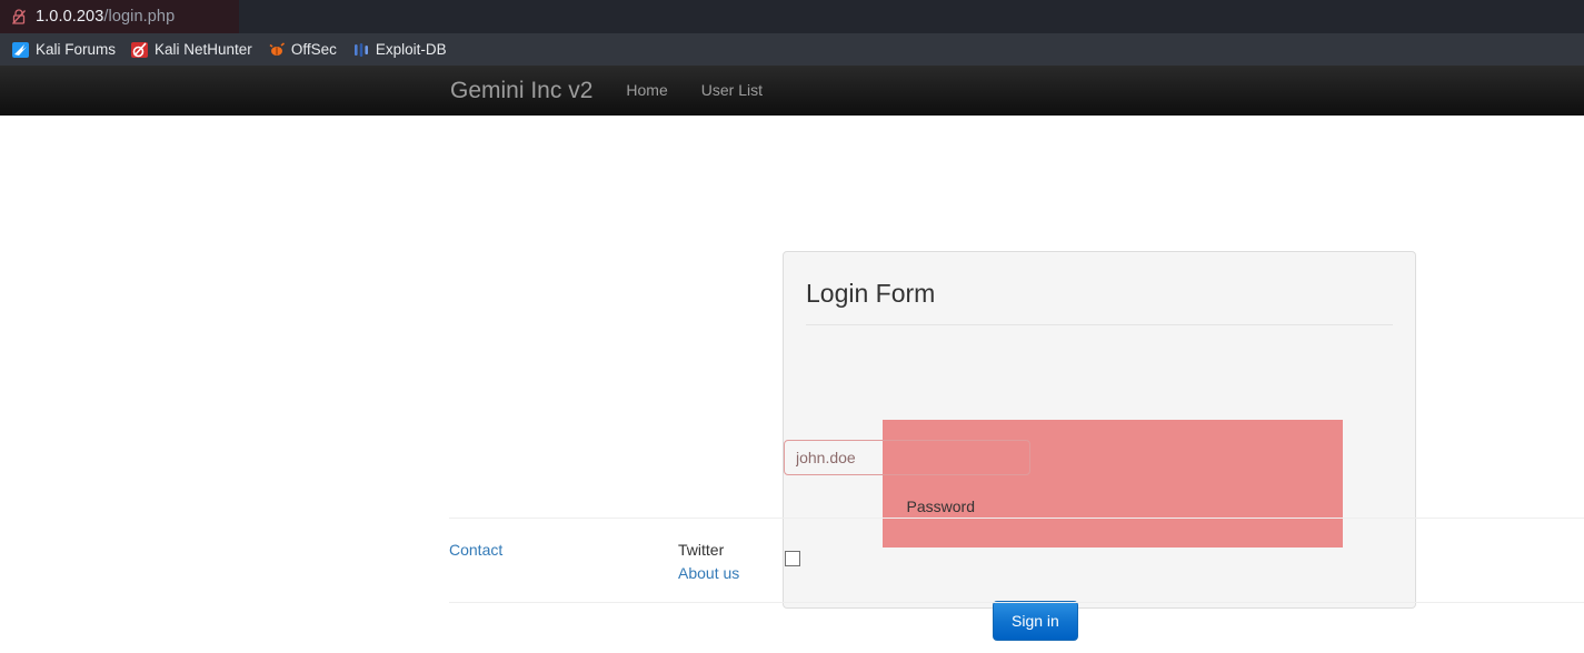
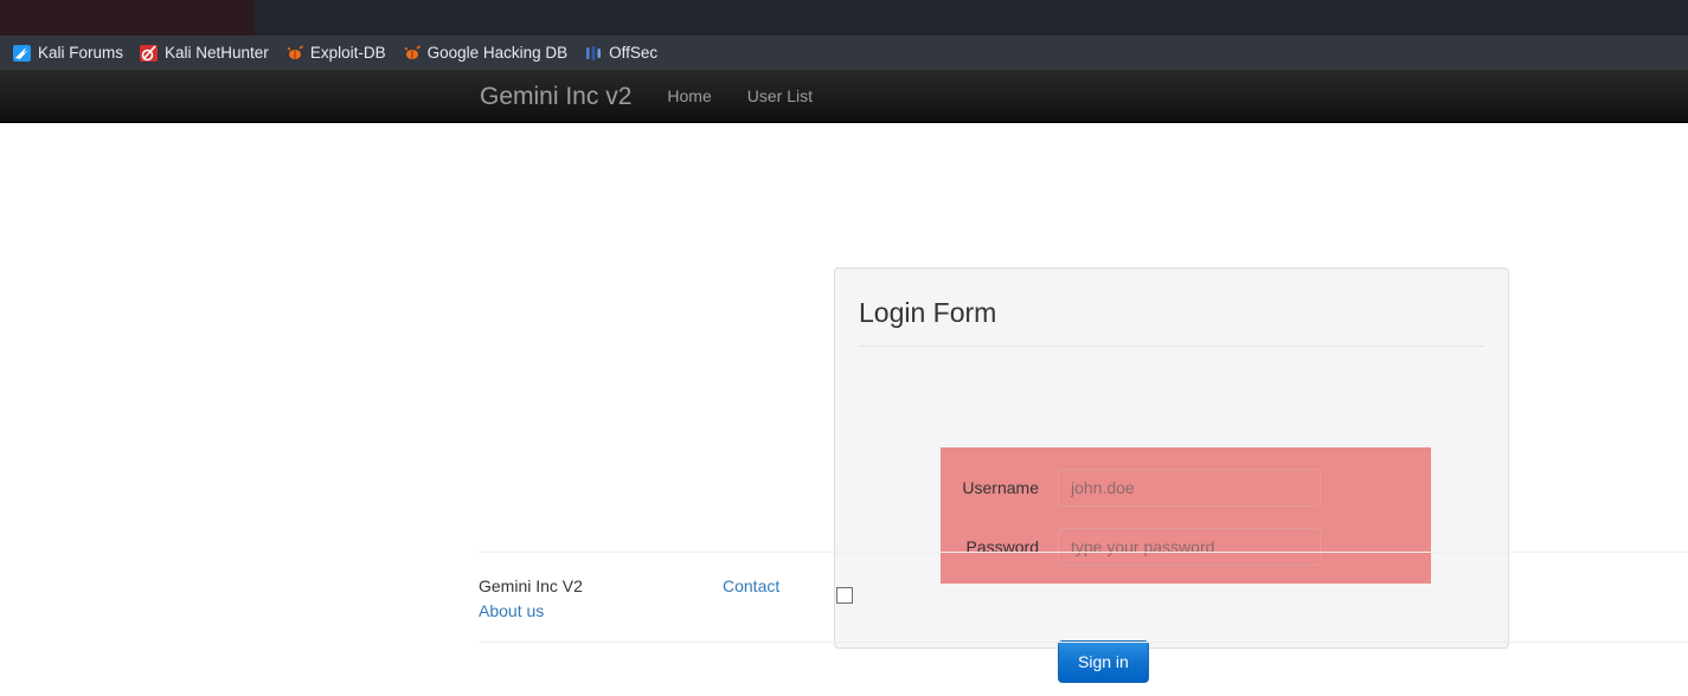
- 1.0.0.203/login.php
  Kali Forums
  Kali NetHunter
- OffSec
+ Exploit-DB
+ Google Hacking DB
- Exploit-DB
+ OffSec
  Gemini Inc v2
  Home
  User List
  Login Form
+ Username
  john.doe
  Password
+ type your password
  Sign in
+ Gemini Inc V2
- Contact
+ About us
- Twitter
- About us
+ Contact
